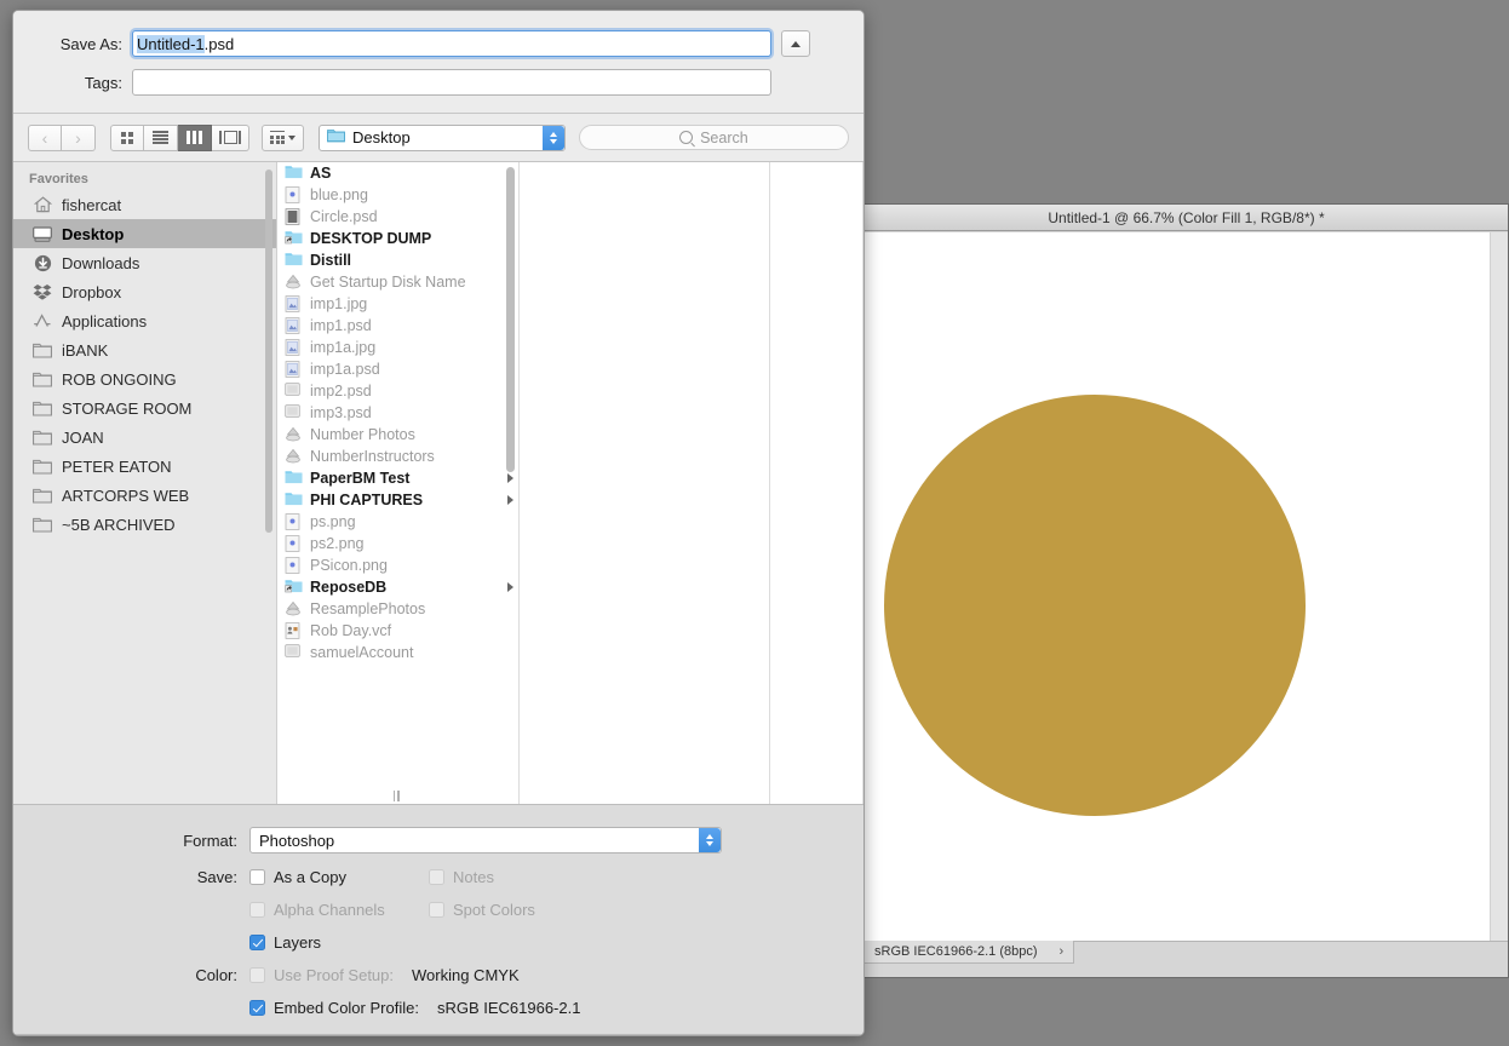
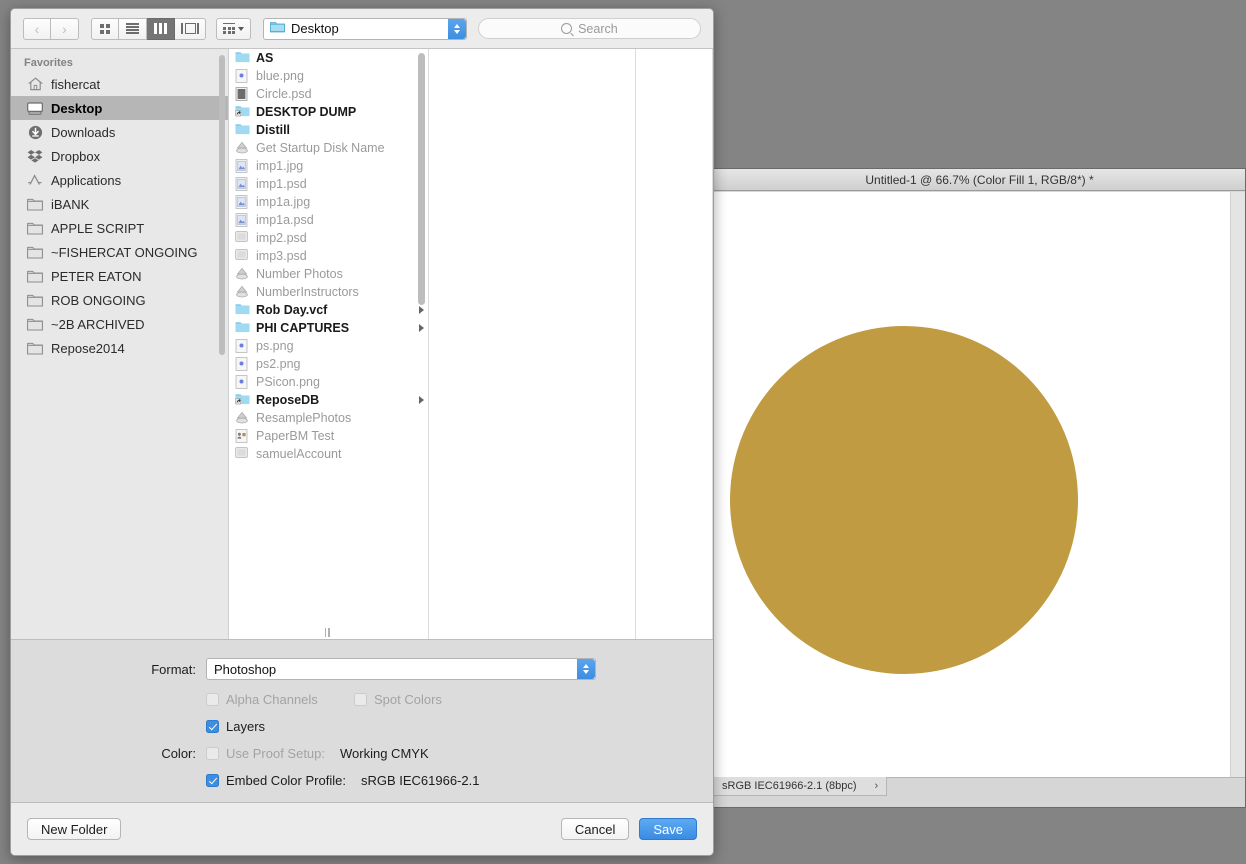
  Untitled-1 @ 66.7% (Color Fill 1, RGB/8*) *
  sRGB IEC61966-2.1 (8bpc)
  ›
- Save As:
- Untitled-1
- .psd
- Tags:
  ‹
  ›
  Desktop
  Search
  Favorites
  fishercat
  Desktop
  Downloads
  Dropbox
  Applications
  iBANK
+ APPLE SCRIPT
+ ~FISHERCAT ONGOING
- ROB ONGOING
+ PETER EATON
- STORAGE ROOM
- JOAN
- PETER EATON
+ ROB ONGOING
- ARTCORPS WEB
- ~5B ARCHIVED
+ ~2B ARCHIVED
+ Repose2014
  AS
  blue.png
  Circle.psd
  DESKTOP DUMP
  Distill
  Get Startup Disk Name
  imp1.jpg
  imp1.psd
  imp1a.jpg
  imp1a.psd
  imp2.psd
  imp3.psd
  Number Photos
  NumberInstructors
- PaperBM Test
+ Rob Day.vcf
  PHI CAPTURES
  ps.png
  ps2.png
  PSicon.png
  ReposeDB
  ResamplePhotos
- Rob Day.vcf
+ PaperBM Test
  samuelAccount
  Format:
  Photoshop
- Save:
- As a Copy
- Notes
  Alpha Channels
  Spot Colors
  Layers
  Color:
  Use Proof Setup:
  Working CMYK
  Embed Color Profile:
  sRGB IEC61966-2.1
+ New Folder
+ Cancel
+ Save
